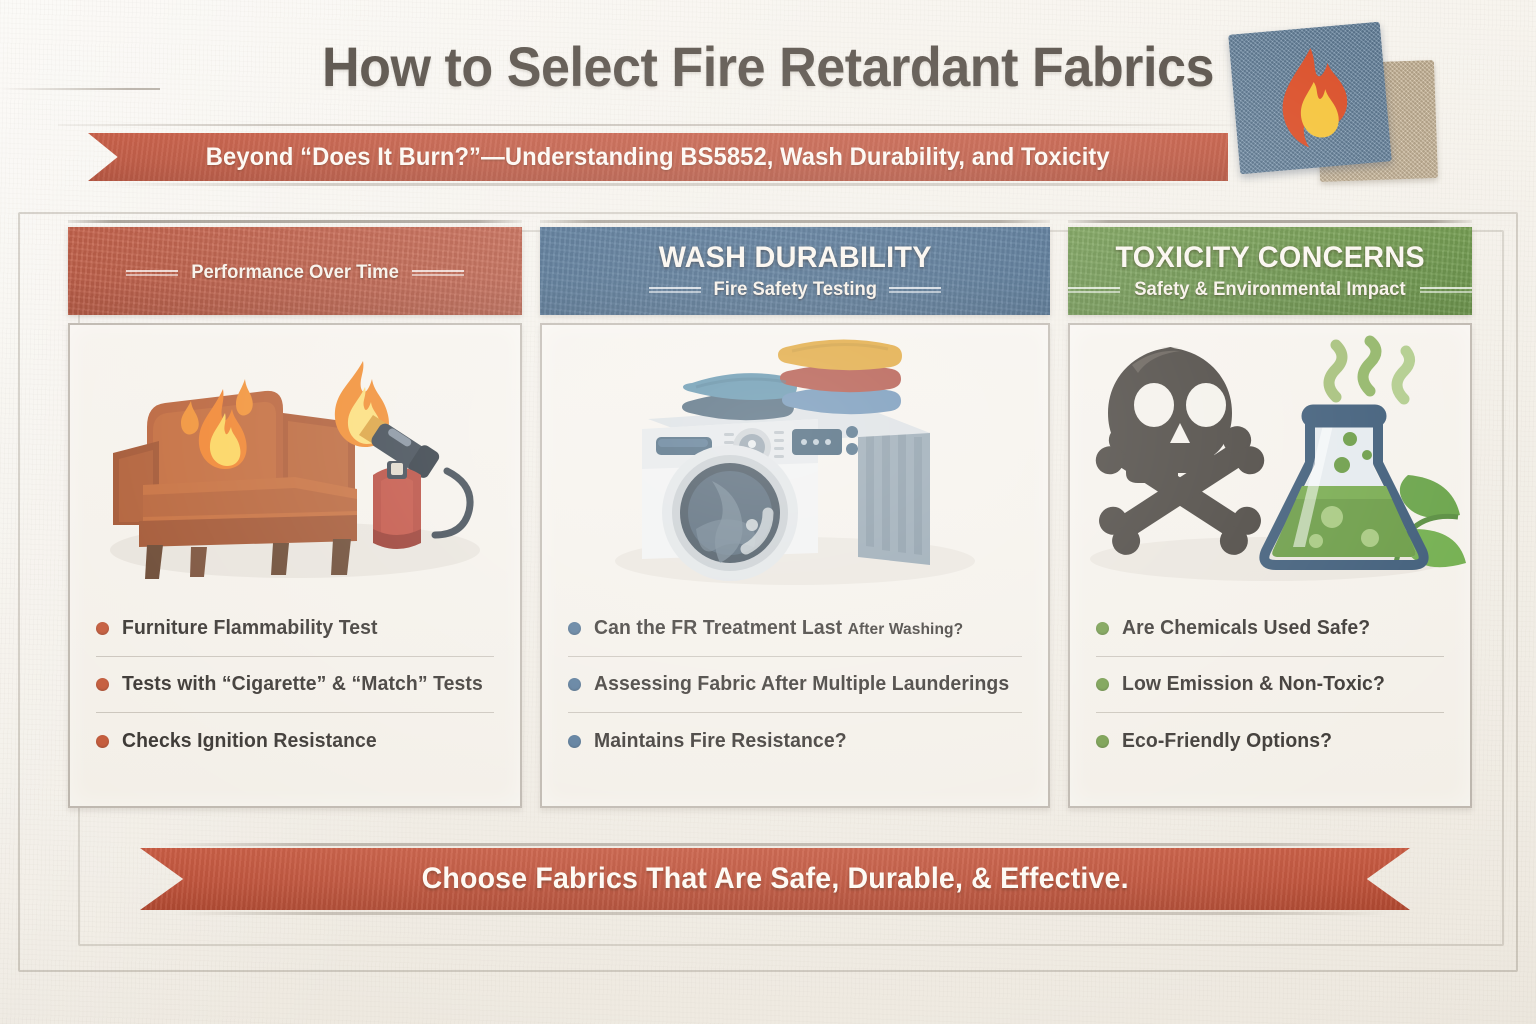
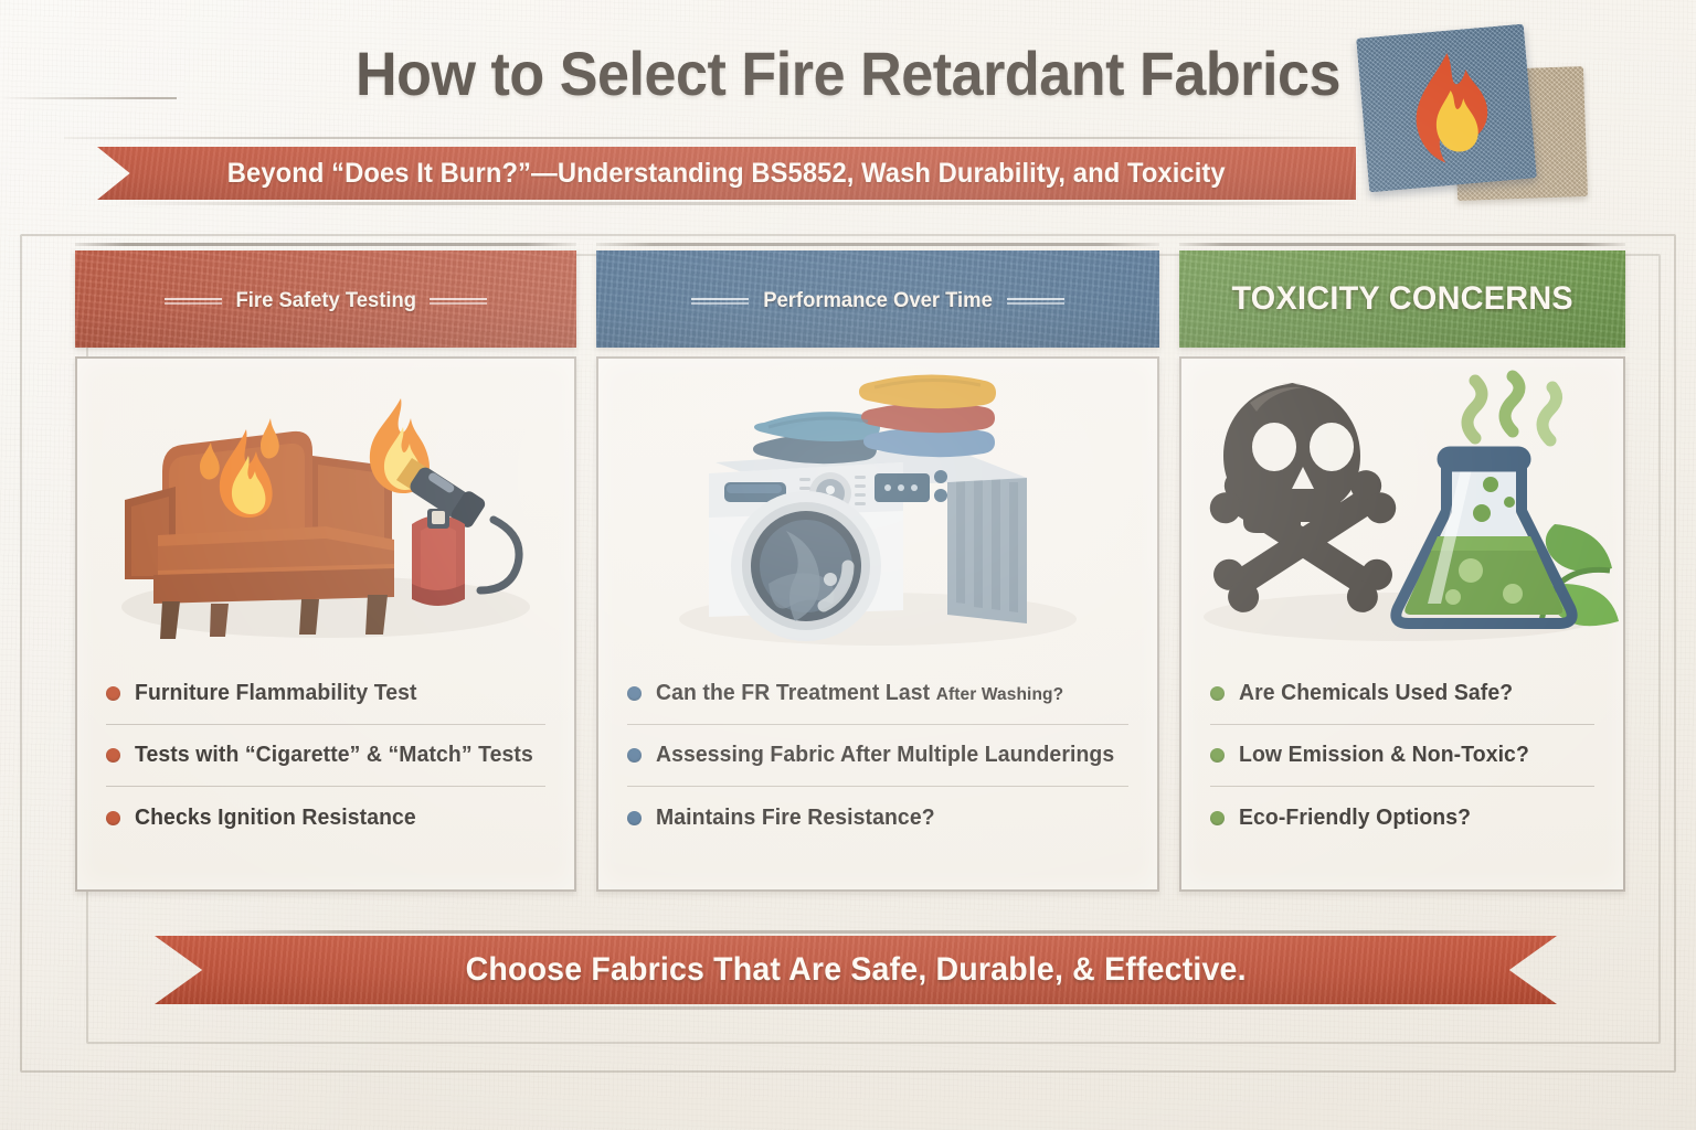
- Performance Over Time
+ Fire Safety Testing
- WASH DURABILITY
- Fire Safety Testing
+ Performance Over Time
  TOXICITY CONCERNS
- Safety & Environmental Impact
